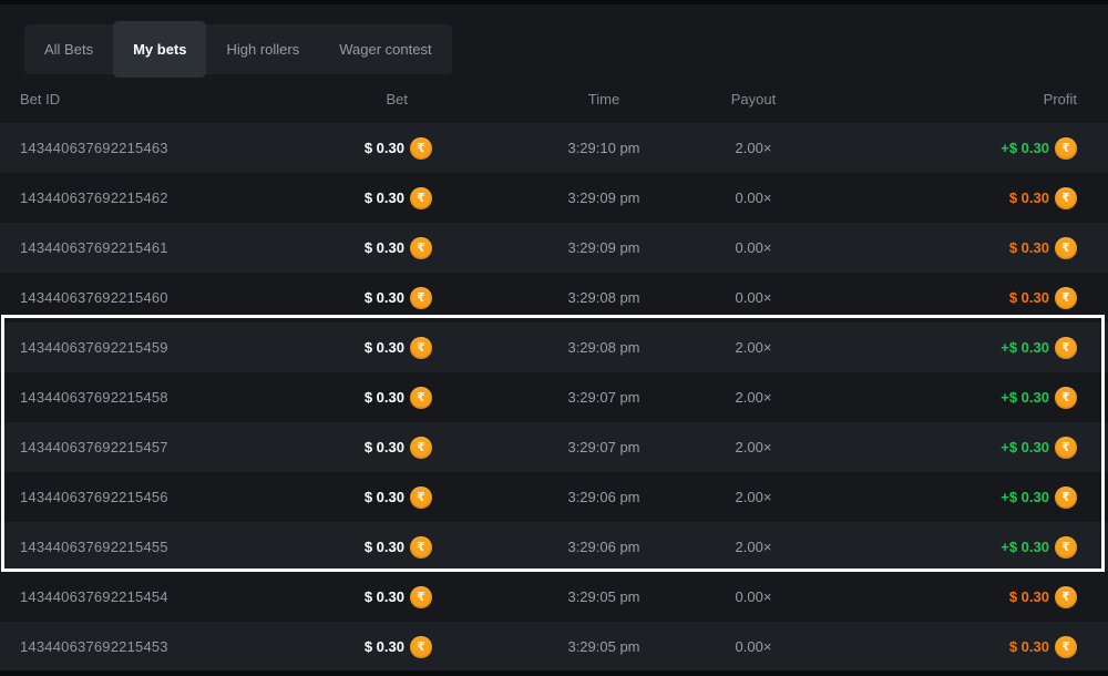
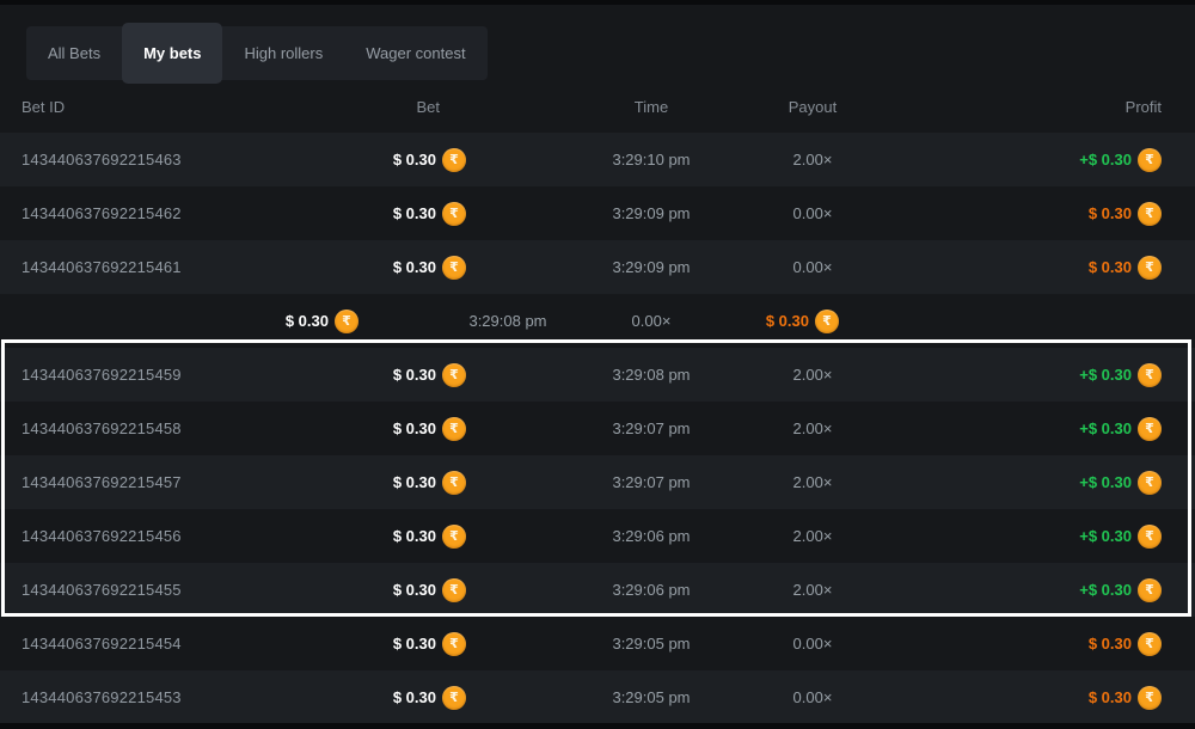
  All Bets
  My bets
  High rollers
  Wager contest
  Bet ID
  Bet
  Time
  Payout
  Profit
  143440637692215463
  $ 0.30
  ₹
  3:29:10 pm
  2.00×
  +$ 0.30
  ₹
  143440637692215462
  $ 0.30
  ₹
  3:29:09 pm
  0.00×
  $ 0.30
  ₹
  143440637692215461
  $ 0.30
  ₹
  3:29:09 pm
  0.00×
  $ 0.30
  ₹
- 143440637692215460
  $ 0.30
  ₹
  3:29:08 pm
  0.00×
  $ 0.30
  ₹
  143440637692215459
  $ 0.30
  ₹
  3:29:08 pm
  2.00×
  +$ 0.30
  ₹
  143440637692215458
  $ 0.30
  ₹
  3:29:07 pm
  2.00×
  +$ 0.30
  ₹
  143440637692215457
  $ 0.30
  ₹
  3:29:07 pm
  2.00×
  +$ 0.30
  ₹
  143440637692215456
  $ 0.30
  ₹
  3:29:06 pm
  2.00×
  +$ 0.30
  ₹
  143440637692215455
  $ 0.30
  ₹
  3:29:06 pm
  2.00×
  +$ 0.30
  ₹
  143440637692215454
  $ 0.30
  ₹
  3:29:05 pm
  0.00×
  $ 0.30
  ₹
  143440637692215453
  $ 0.30
  ₹
  3:29:05 pm
  0.00×
  $ 0.30
  ₹
